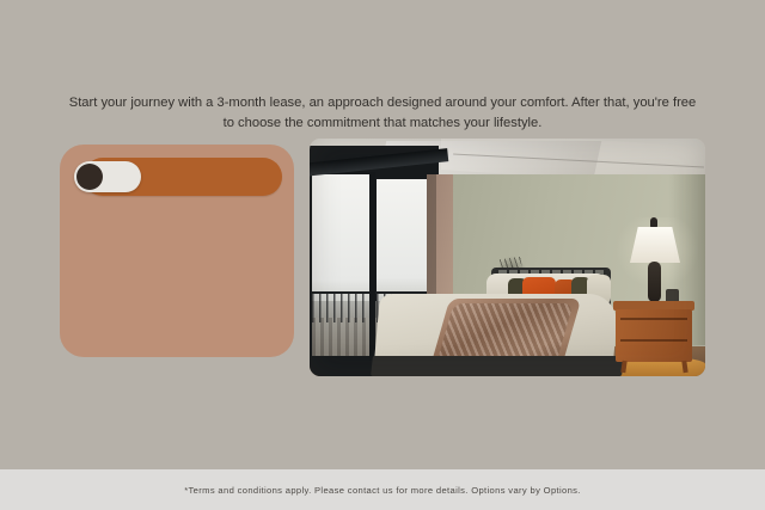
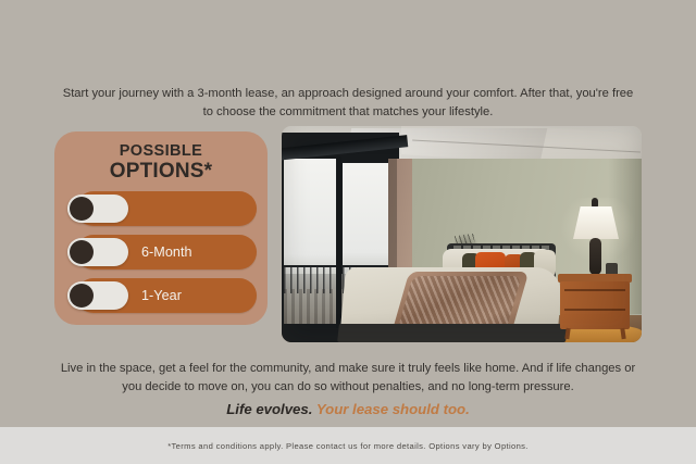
  Start your journey with a 3-month lease, an approach designed around your comfort. After that, you're free to choose the commitment that matches your lifestyle.
+ POSSIBLE
+ OPTIONS*
+ 6-Month
+ 1-Year
+ Live in the space, get a feel for the community, and make sure it truly feels like home. And if life changes or you decide to move on, you can do so without penalties, and no long-term pressure.
+ Life evolves. Your lease should too.
  *Terms and conditions apply. Please contact us for more details. Options vary by Options.
